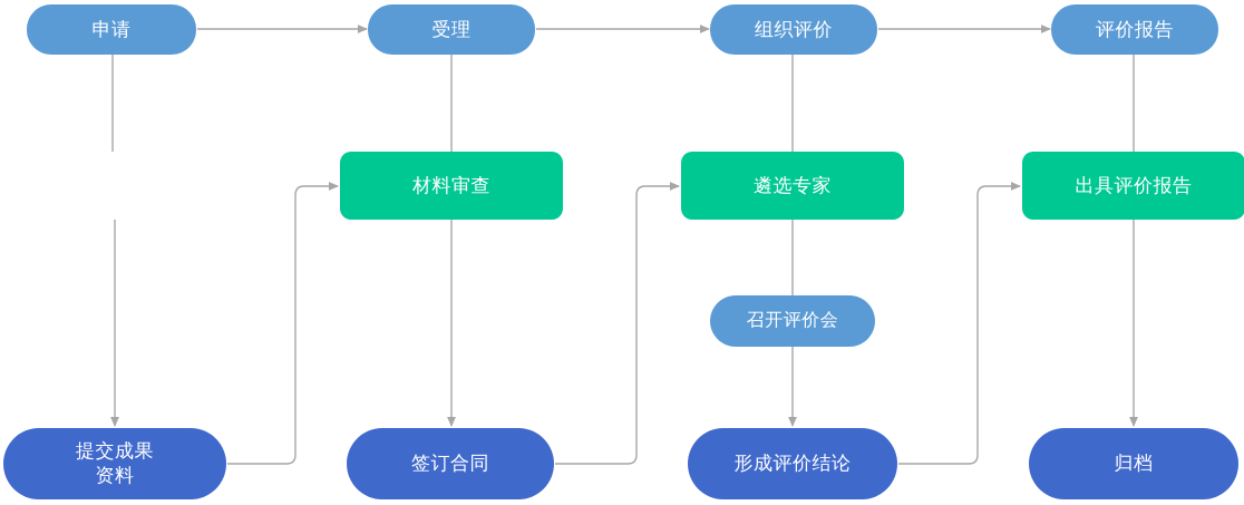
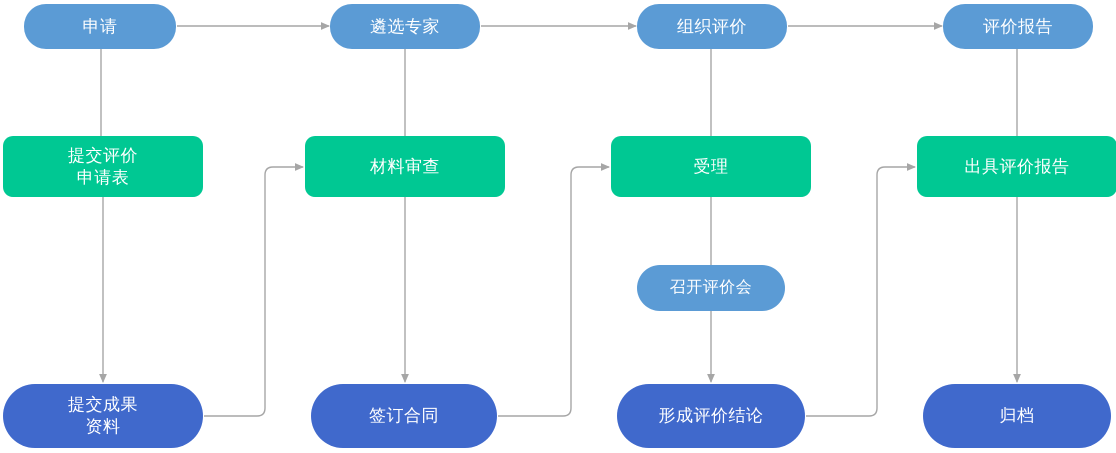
  申请
- 受理
+ 遴选专家
  组织评价
  评价报告
+ 提交评价
+ 申请表
  材料审查
- 遴选专家
+ 受理
  出具评价报告
  召开评价会
  提交成果
  资料
  签订合同
  形成评价结论
  归档
